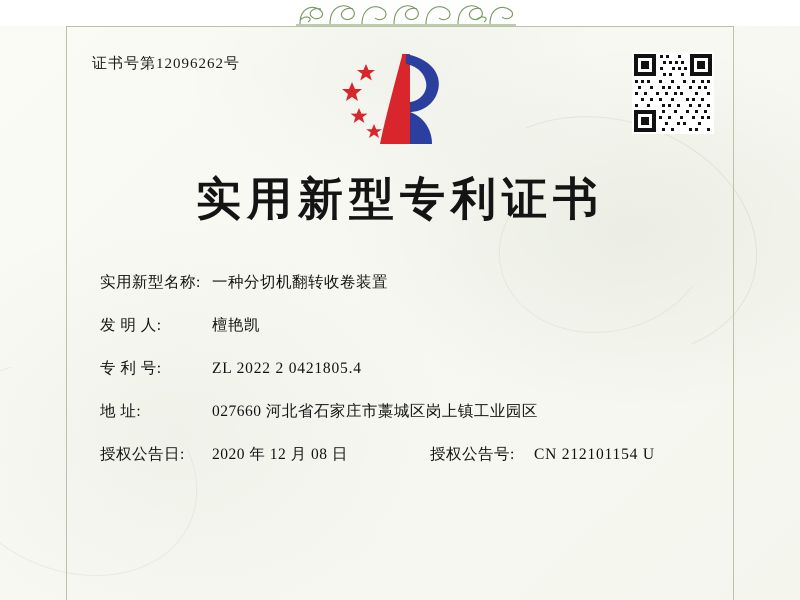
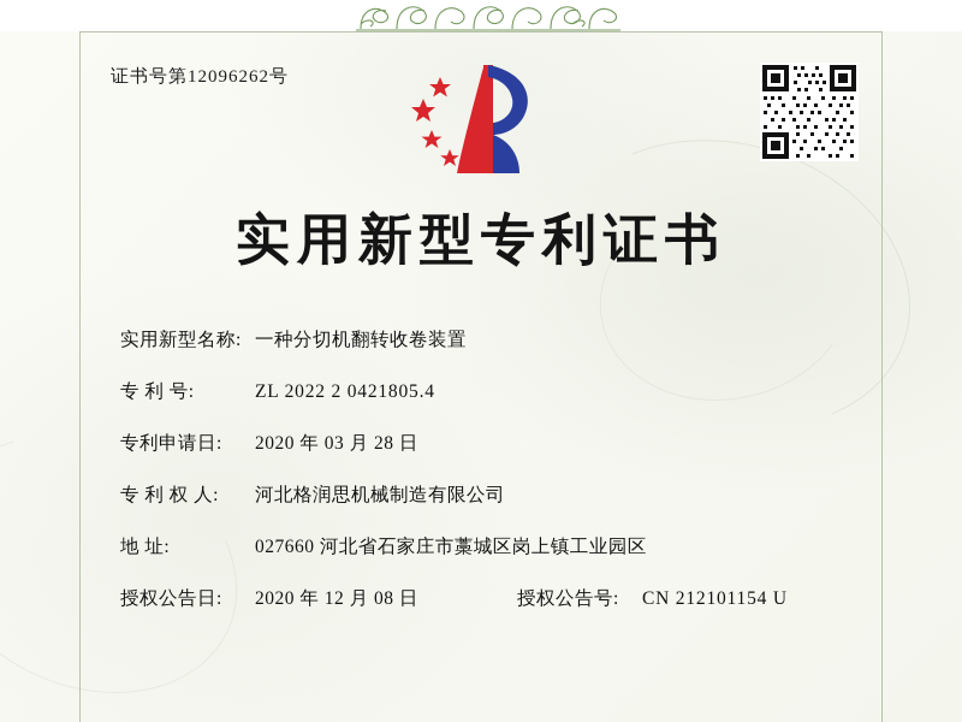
  证书号第12096262号
  实用新型专利证书
  实用新型名称:
  一种分切机翻转收卷装置
- 发 明 人:
- 檀艳凯
  专 利 号:
  ZL 2022 2 0421805.4
+ 专利申请日:
+ 2020 年 03 月 28 日
+ 专 利 权 人:
+ 河北格润思机械制造有限公司
  地 址:
  027660 河北省石家庄市藁城区岗上镇工业园区
  授权公告日:
  2020 年 12 月 08 日
  授权公告号:
  CN 212101154 U
